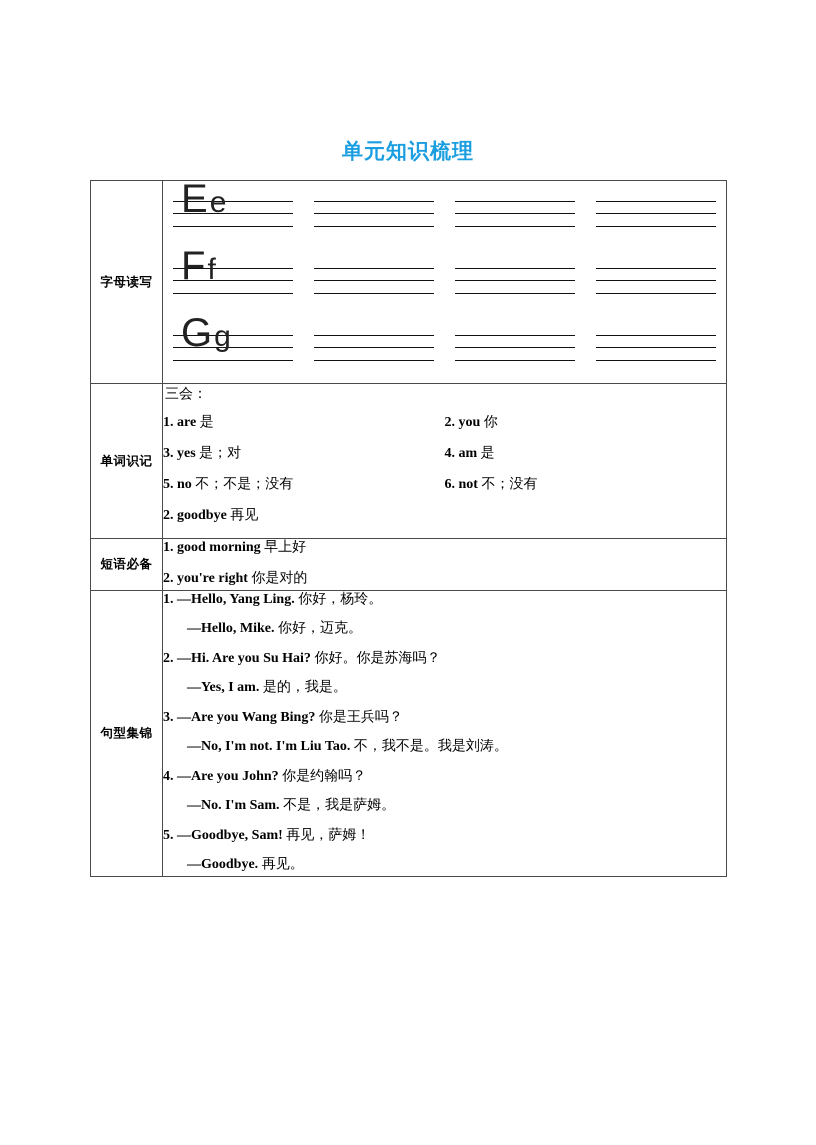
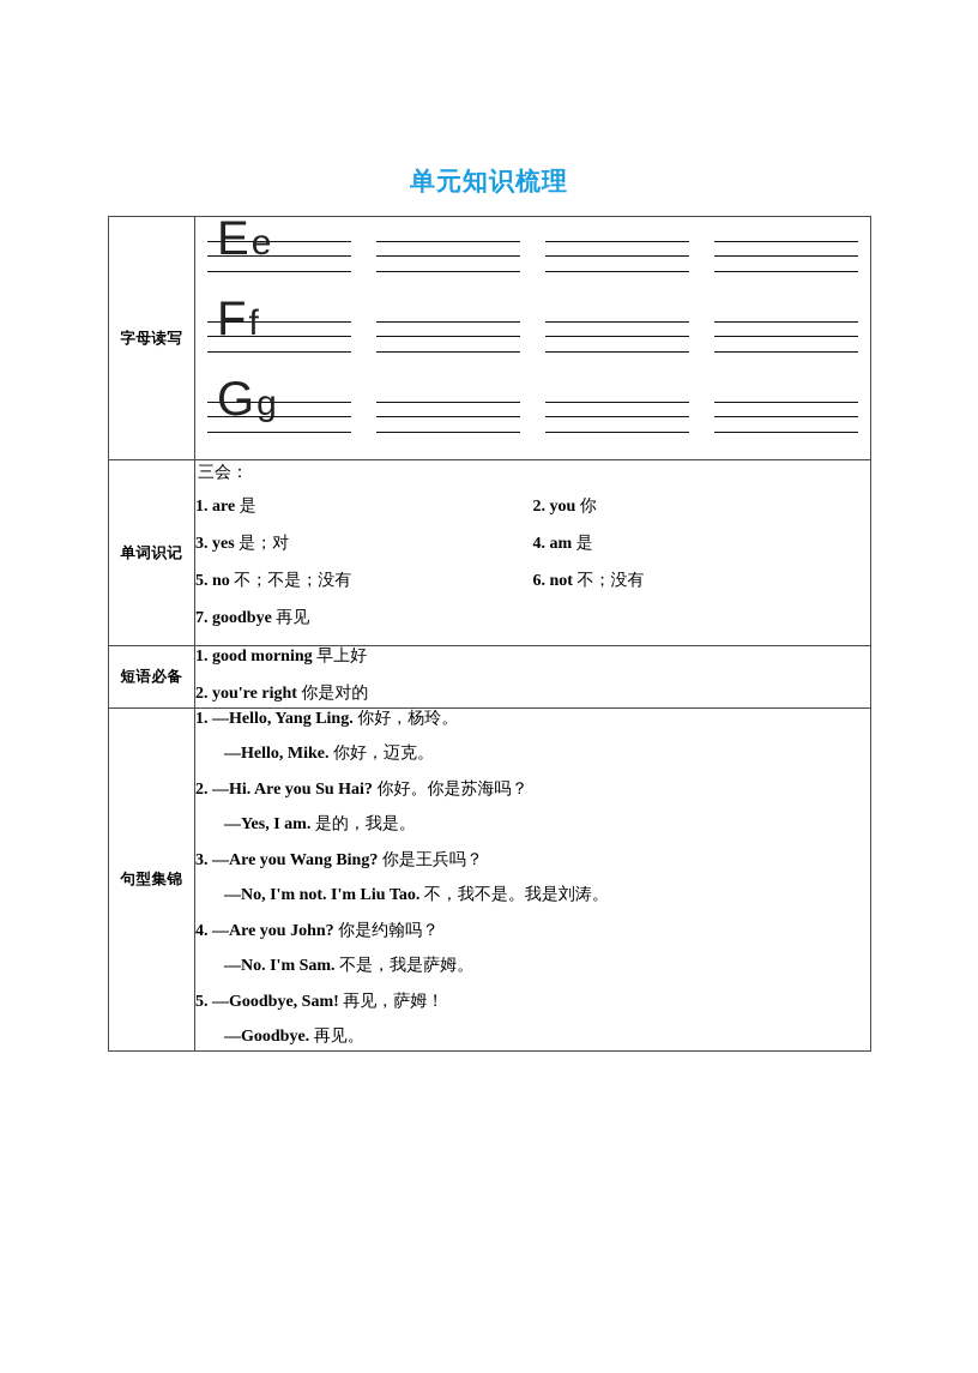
  单元知识梳理
  字母读写	Ee Ff Gg
- 单词识记	三会： 1. are 是 2. you 你 3. yes 是；对 4. am 是 5. no 不；不是；没有 6. not 不；没有 2. goodbye 再见
+ 单词识记	三会： 1. are 是 2. you 你 3. yes 是；对 4. am 是 5. no 不；不是；没有 6. not 不；没有 7. goodbye 再见
  短语必备	1. good morning 早上好 2. you're right 你是对的
  句型集锦	1. —Hello, Yang Ling. 你好，杨玲。 —Hello, Mike. 你好，迈克。 2. —Hi. Are you Su Hai? 你好。你是苏海吗？ —Yes, I am. 是的，我是。 3. —Are you Wang Bing? 你是王兵吗？ —No, I'm not. I'm Liu Tao. 不，我不是。我是刘涛。 4. —Are you John? 你是约翰吗？ —No. I'm Sam. 不是，我是萨姆。 5. —Goodbye, Sam! 再见，萨姆！ —Goodbye. 再见。
